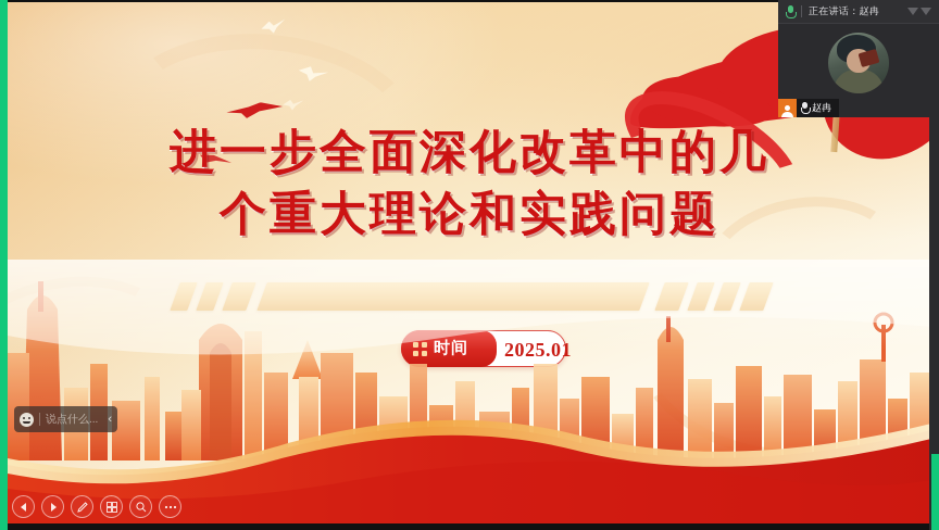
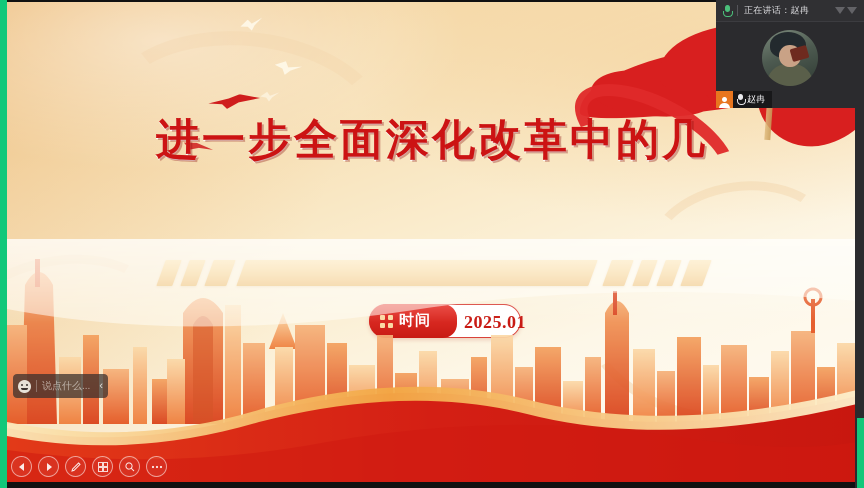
  进一步全面深化改革中的几
- 个重大理论和实践问题
  说点什么...
  ‹
  正在讲话：赵冉
  赵冉
